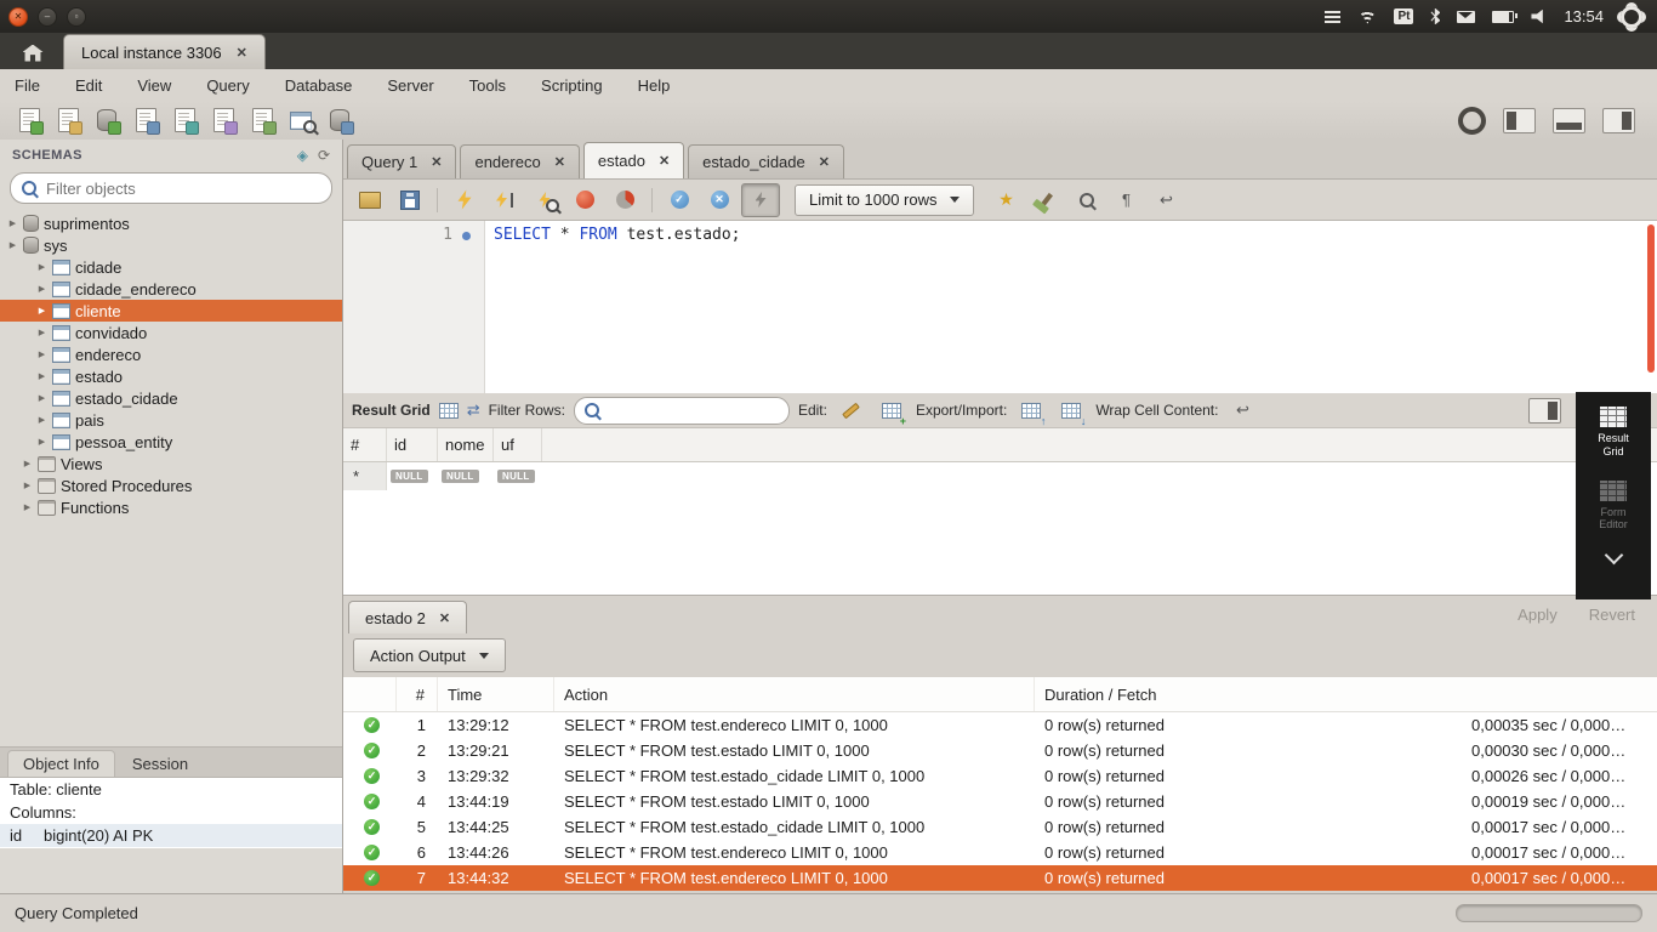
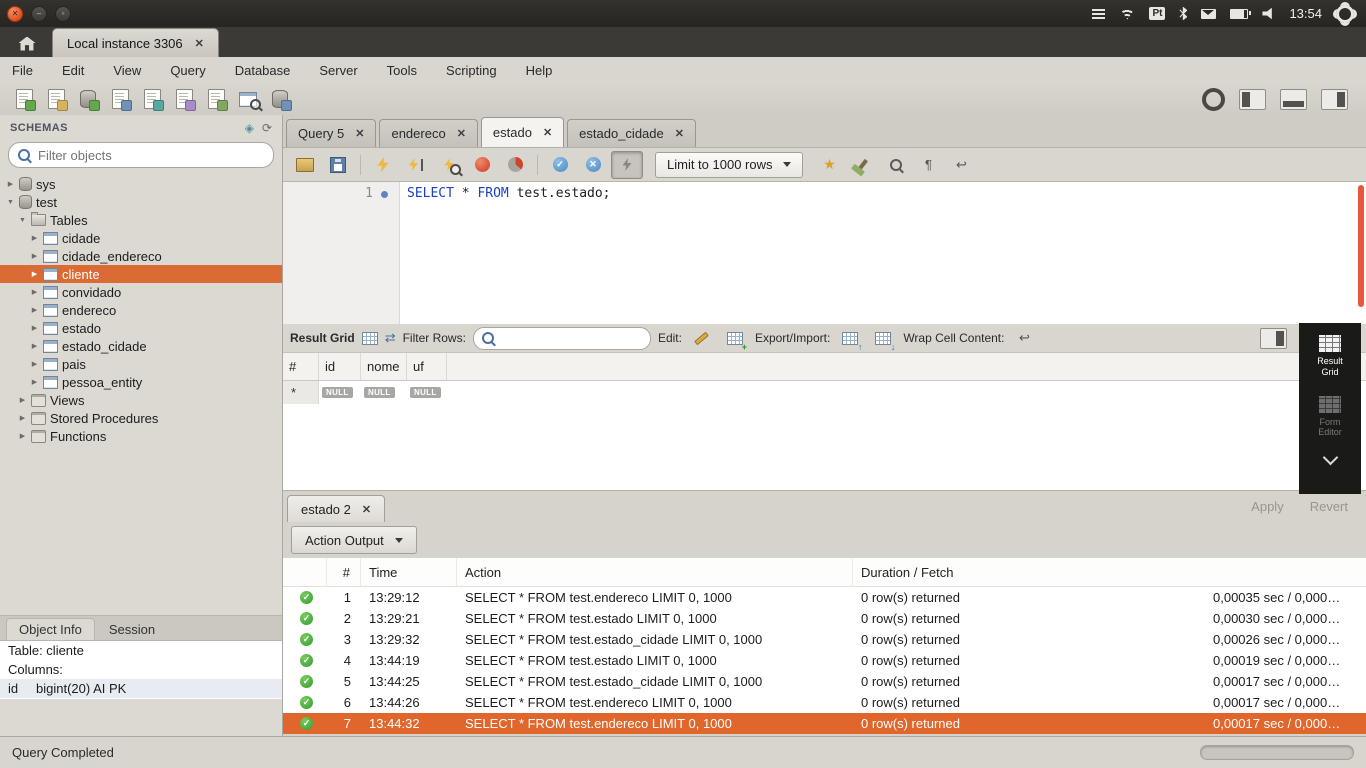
  ✕
  –
  ▫
  Pt
  13:54
  Local instance 3306
  ✕
  File
  Edit
  View
  Query
  Database
  Server
  Tools
  Scripting
  Help
  SCHEMAS
  ◈
  ⟳
  Filter objects
- suprimentos
  sys
+ test
+ Tables
  cidade
  cidade_endereco
  cliente
  convidado
  endereco
  estado
  estado_cidade
  pais
  pessoa_entity
  Views
  Stored Procedures
  Functions
  Object Info
  Session
  Table: cliente
  Columns:
  id
  bigint(20) AI PK
- Query 1
+ Query 5
  ✕
  endereco
  ✕
  estado
  ✕
  estado_cidade
  ✕
  ✓
  ✕
  Limit to 1000 rows
  ★
  ¶
  ↩
  1
  SELECT * FROM test.estado;
  Result Grid
  ⇄
  Filter Rows:
  Edit:
  Export/Import:
  Wrap Cell Content:
  ↩
  #
  id
  nome
  uf
  *
  NULL
  NULL
  NULL
  Result Grid
  Form Editor
  estado 2
  ✕
  Apply
  Revert
  Action Output
  #
  Time
  Action
  Duration / Fetch
  ✓
  1
  13:29:12
  SELECT * FROM test.endereco LIMIT 0, 1000
  0 row(s) returned
  0,00035 sec / 0,000…
  ✓
  2
  13:29:21
  SELECT * FROM test.estado LIMIT 0, 1000
  0 row(s) returned
  0,00030 sec / 0,000…
  ✓
  3
  13:29:32
  SELECT * FROM test.estado_cidade LIMIT 0, 1000
  0 row(s) returned
  0,00026 sec / 0,000…
  ✓
  4
  13:44:19
  SELECT * FROM test.estado LIMIT 0, 1000
  0 row(s) returned
  0,00019 sec / 0,000…
  ✓
  5
  13:44:25
  SELECT * FROM test.estado_cidade LIMIT 0, 1000
  0 row(s) returned
  0,00017 sec / 0,000…
  ✓
  6
  13:44:26
  SELECT * FROM test.endereco LIMIT 0, 1000
  0 row(s) returned
  0,00017 sec / 0,000…
  ✓
  7
  13:44:32
  SELECT * FROM test.endereco LIMIT 0, 1000
  0 row(s) returned
  0,00017 sec / 0,000…
  Query Completed
